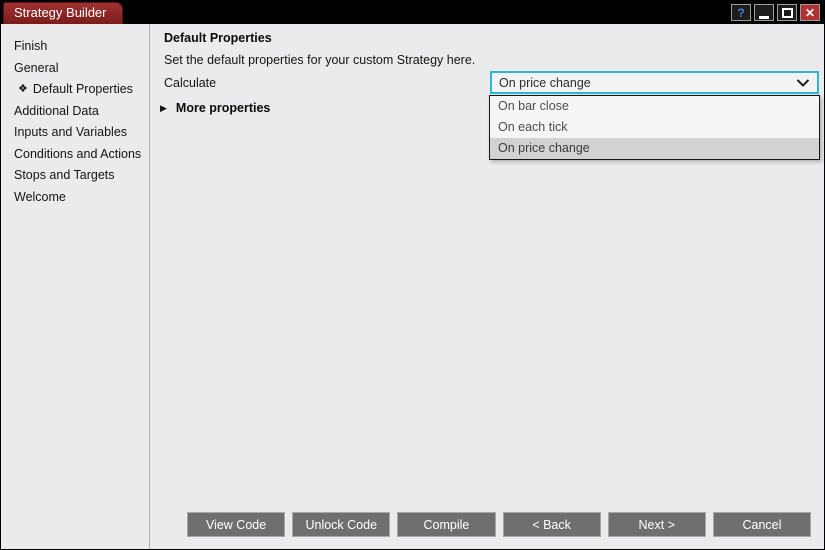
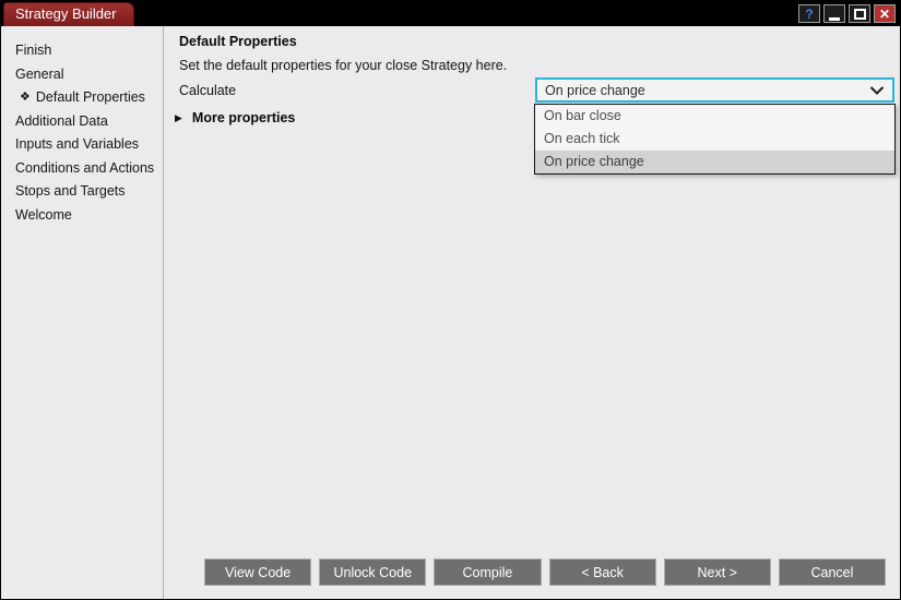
  Strategy Builder
  ?
  ✕
  Finish
  General
  ❖
  Default Properties
  Additional Data
  Inputs and Variables
  Conditions and Actions
  Stops and Targets
  Welcome
  Default Properties
- Set the default properties for your custom Strategy here.
+ Set the default properties for your close Strategy here.
  Calculate
  On price change
  On bar close
  On each tick
  On price change
  ▶
  More properties
  View Code
  Unlock Code
  Compile
  < Back
  Next >
  Cancel
